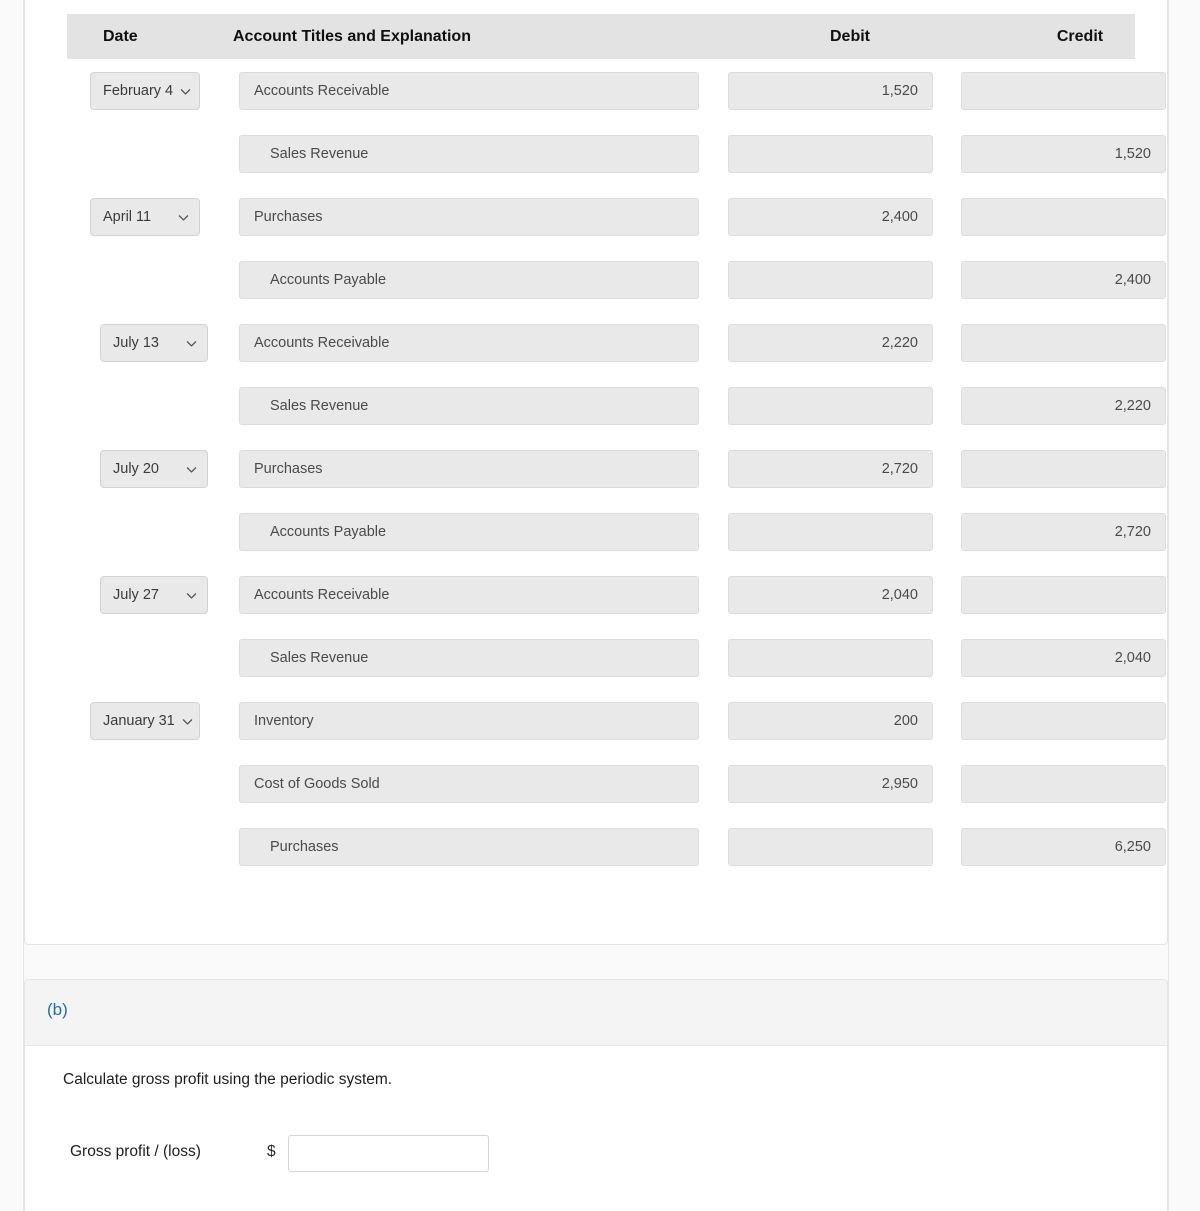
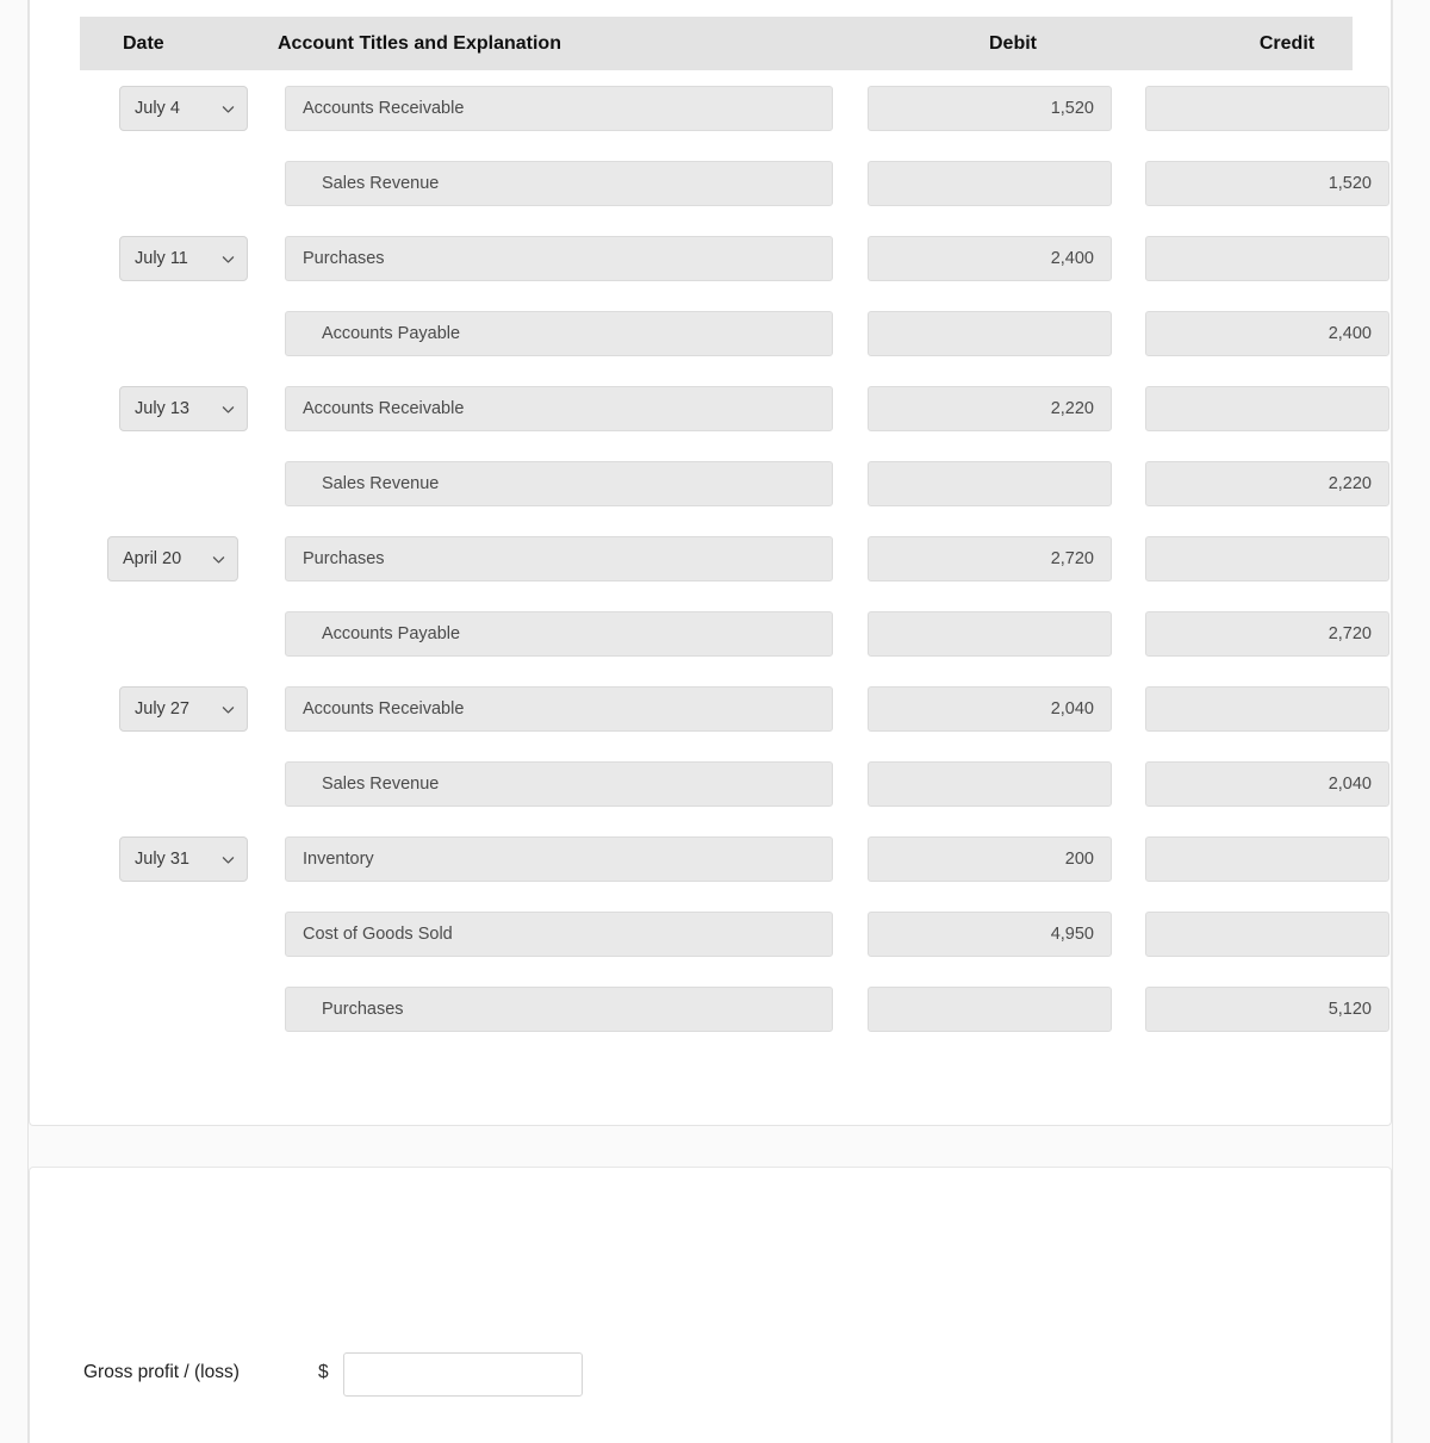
  Date
  Account Titles and Explanation
  Debit
  Credit
- February 4
+ July 4
  Accounts Receivable
  1,520
  Sales Revenue
  1,520
- April 11
+ July 11
  Purchases
  2,400
  Accounts Payable
  2,400
  July 13
  Accounts Receivable
  2,220
  Sales Revenue
  2,220
- July 20
+ April 20
  Purchases
  2,720
  Accounts Payable
  2,720
  July 27
  Accounts Receivable
  2,040
  Sales Revenue
  2,040
- January 31
+ July 31
  Inventory
  200
  Cost of Goods Sold
- 2,950
+ 4,950
  Purchases
- 6,250
+ 5,120
- (b)
- Calculate gross profit using the periodic system.
  Gross profit / (loss)
  $
